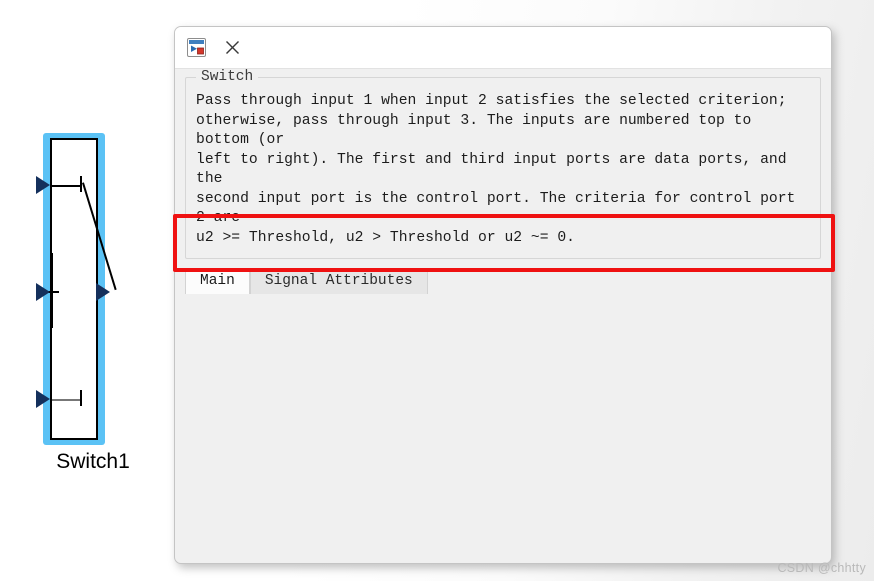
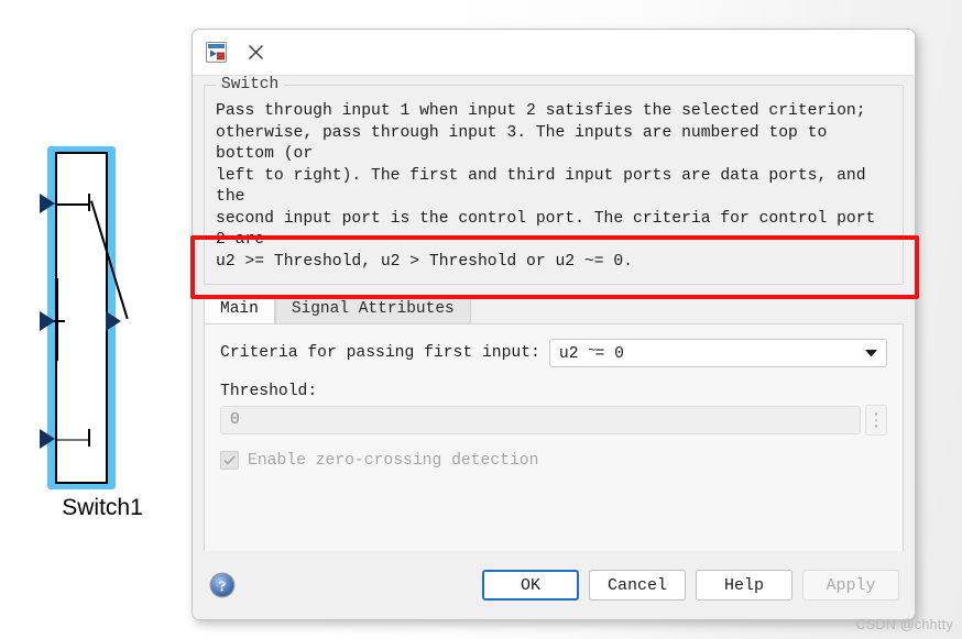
  Switch1
  Switch
  Pass through input 1 when input 2 satisfies the selected criterion;
  otherwise, pass through input 3. The inputs are numbered top to bottom (or
  left to right). The first and third input ports are data ports, and the
  second input port is the control port. The criteria for control port 2 are
  u2 >= Threshold, u2 > Threshold or u2 ~= 0.
  Main
  Signal Attributes
+ Criteria for passing first input:
+ u2 ~= 0
+ Threshold:
+ 0
+ Enable zero-crossing detection
+ ?
+ OK
+ Cancel
+ Help
+ Apply
  CSDN @chhtty
